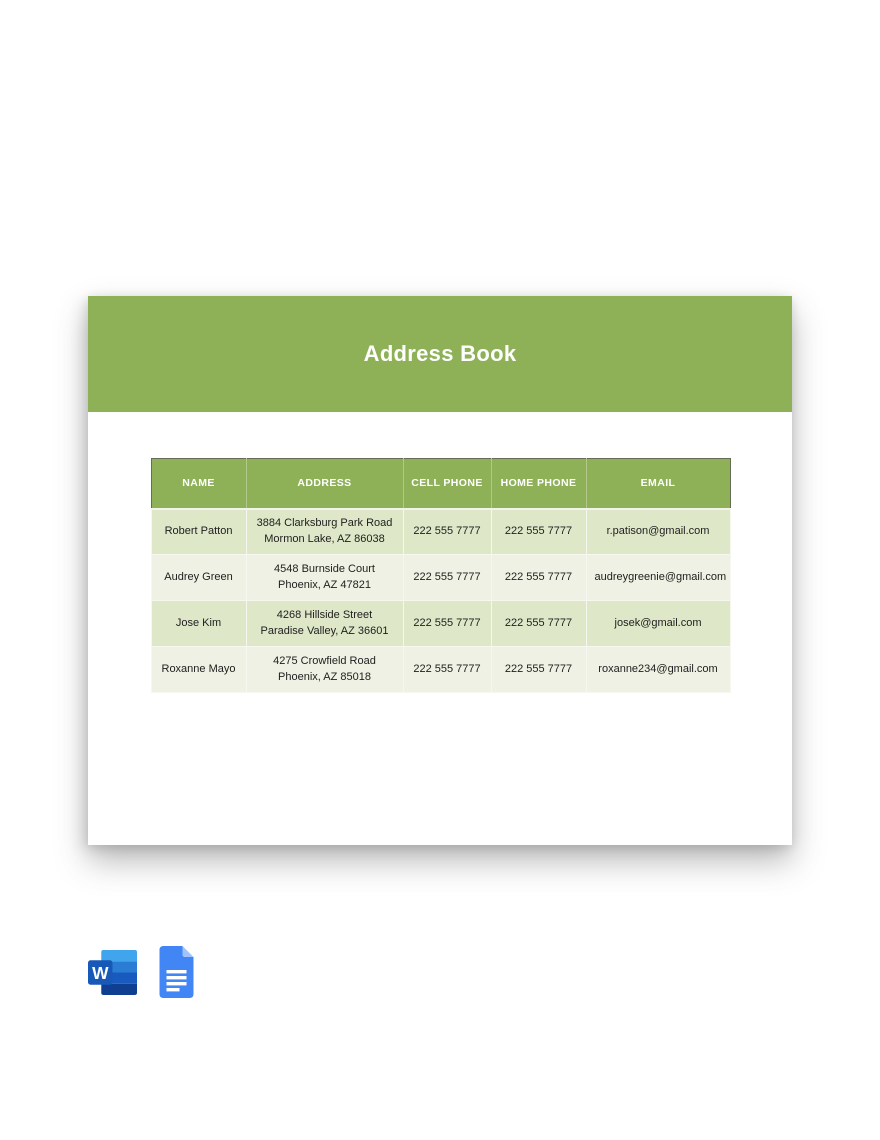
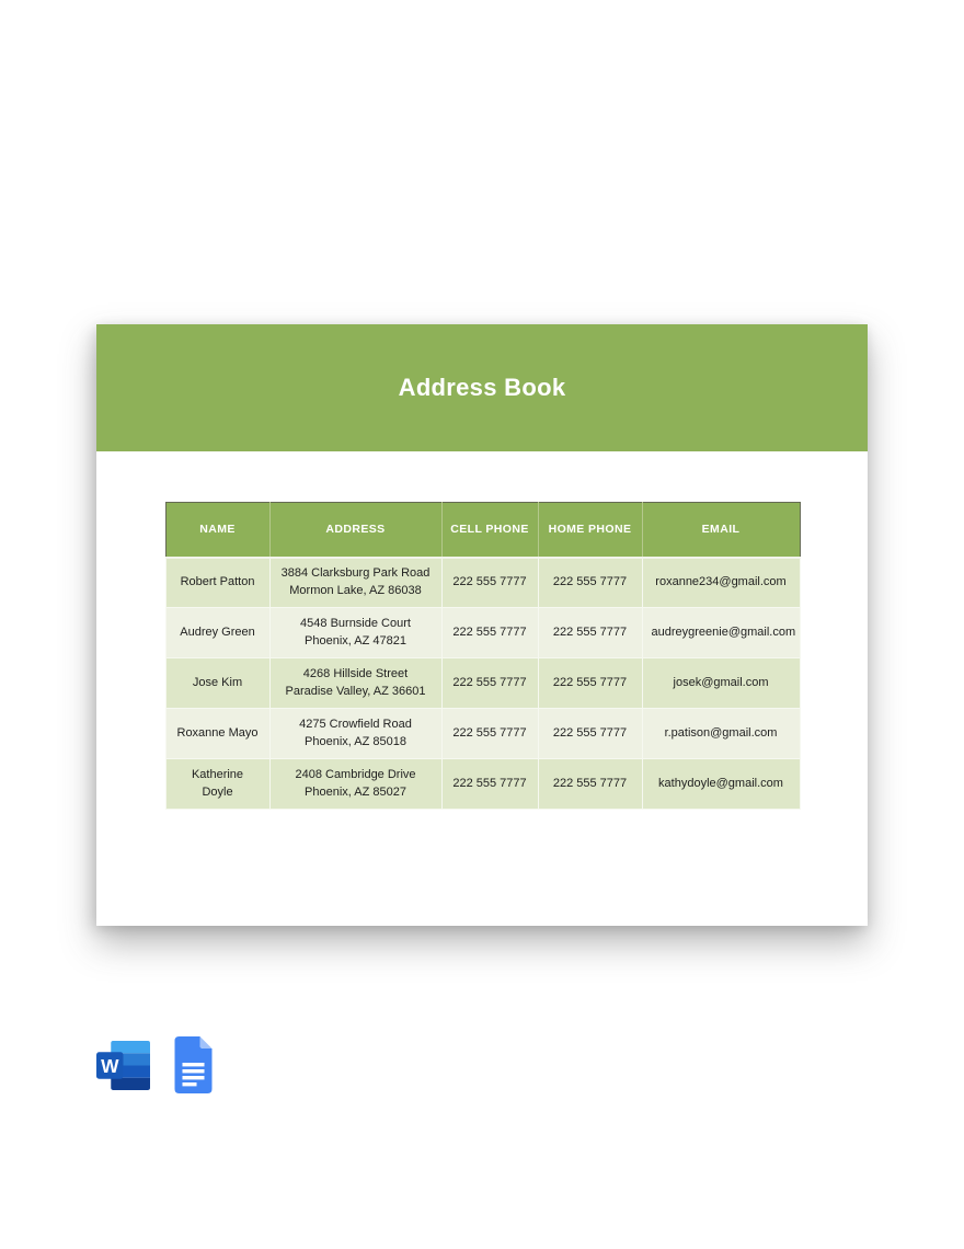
  Address Book
  NAME	ADDRESS	CELL PHONE	HOME PHONE	EMAIL
- Robert Patton	3884 Clarksburg Park Road Mormon Lake, AZ 86038	222 555 7777	222 555 7777	r.patison@gmail.com
+ Robert Patton	3884 Clarksburg Park Road Mormon Lake, AZ 86038	222 555 7777	222 555 7777	roxanne234@gmail.com
  Audrey Green	4548 Burnside Court Phoenix, AZ 47821	222 555 7777	222 555 7777	audreygreenie@gmail.com
  Jose Kim	4268 Hillside Street Paradise Valley, AZ 36601	222 555 7777	222 555 7777	josek@gmail.com
- Roxanne Mayo	4275 Crowfield Road Phoenix, AZ 85018	222 555 7777	222 555 7777	roxanne234@gmail.com
+ Roxanne Mayo	4275 Crowfield Road Phoenix, AZ 85018	222 555 7777	222 555 7777	r.patison@gmail.com
+ Katherine Doyle	2408 Cambridge Drive Phoenix, AZ 85027	222 555 7777	222 555 7777	kathydoyle@gmail.com
  W
